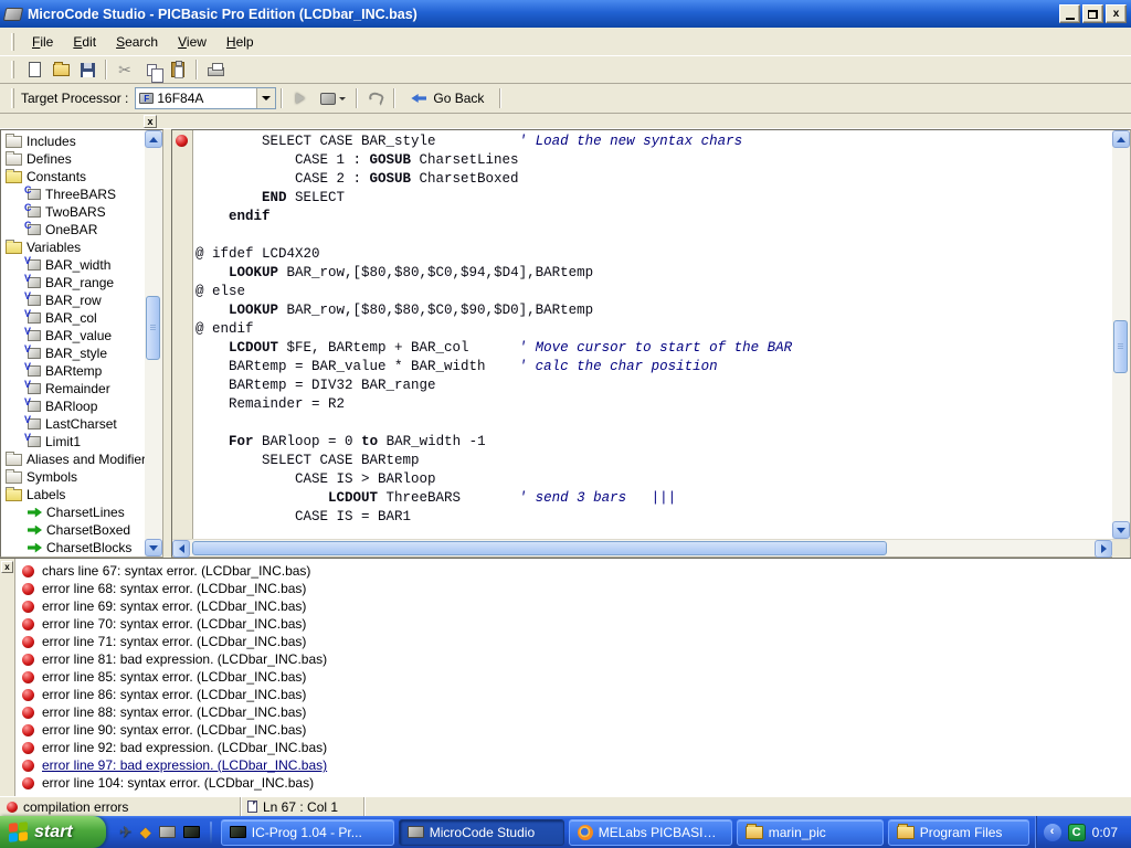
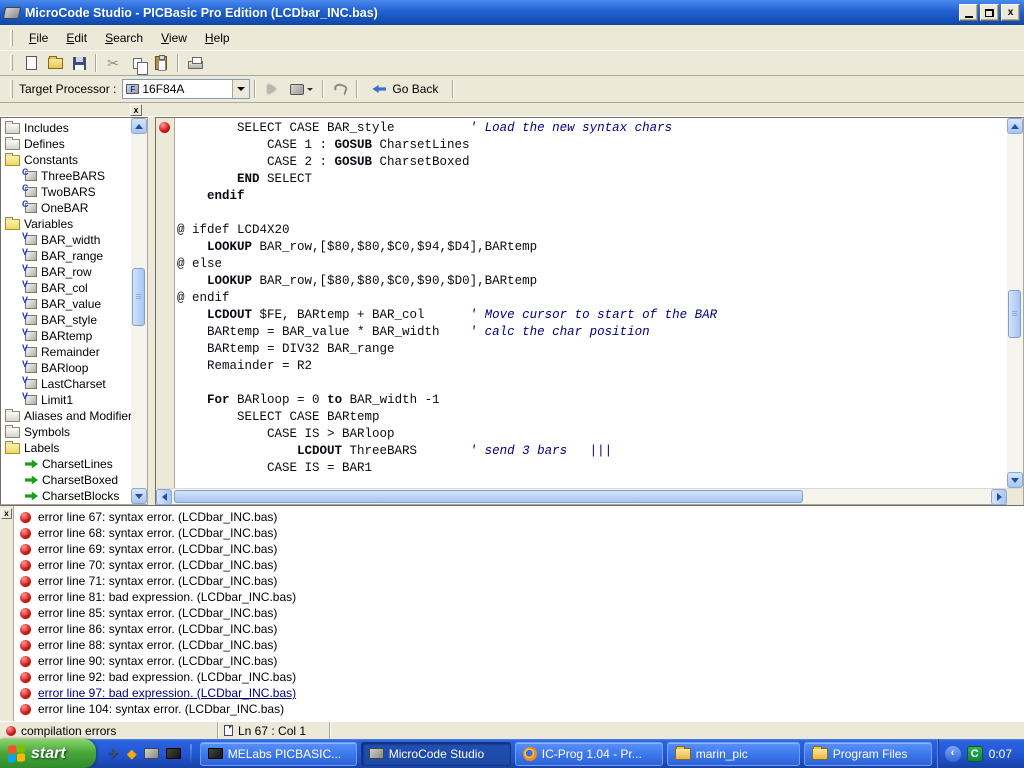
  MicroCode Studio - PICBasic Pro Edition (LCDbar_INC.bas)
  x
  File
  Edit
  Search
  View
  Help
  ✂
  Target Processor :
  F
  16F84A
  Go Back
  x
  Includes
  Defines
  Constants
  ThreeBARS
  TwoBARS
  OneBAR
  Variables
  BAR_width
  BAR_range
  BAR_row
  BAR_col
  BAR_value
  BAR_style
  BARtemp
  Remainder
  BARloop
  LastCharset
  Limit1
  Aliases and Modifie
  Symbols
  Labels
  CharsetLines
  CharsetBoxed
  CharsetBlocks
  SELECT CASE BAR_style ' Load the new syntax chars
  CASE 1 : GOSUB CharsetLines
  CASE 2 : GOSUB CharsetBoxed
  END SELECT
  endif
  @ ifdef LCD4X20
  LOOKUP BAR_row,[$80,$80,$C0,$94,$D4],BARtemp
  @ else
  LOOKUP BAR_row,[$80,$80,$C0,$90,$D0],BARtemp
  @ endif
  LCDOUT $FE, BARtemp + BAR_col ' Move cursor to start of the BAR
  BARtemp = BAR_value * BAR_width ' calc the char position
  BARtemp = DIV32 BAR_range
  Remainder = R2
  For BARloop = 0 to BAR_width -1
  SELECT CASE BARtemp
  CASE IS > BARloop
  LCDOUT ThreeBARS ' send 3 bars |||
  CASE IS = BAR1
  x
- chars line 67: syntax error. (LCDbar_INC.bas)
+ error line 67: syntax error. (LCDbar_INC.bas)
  error line 68: syntax error. (LCDbar_INC.bas)
  error line 69: syntax error. (LCDbar_INC.bas)
  error line 70: syntax error. (LCDbar_INC.bas)
  error line 71: syntax error. (LCDbar_INC.bas)
  error line 81: bad expression. (LCDbar_INC.bas)
  error line 85: syntax error. (LCDbar_INC.bas)
  error line 86: syntax error. (LCDbar_INC.bas)
  error line 88: syntax error. (LCDbar_INC.bas)
  error line 90: syntax error. (LCDbar_INC.bas)
  error line 92: bad expression. (LCDbar_INC.bas)
  error line 97: bad expression. (LCDbar_INC.bas)
  error line 104: syntax error. (LCDbar_INC.bas)
  compilation errors
  Ln 67 : Col 1
  start
  ✈
  ◆
- IC-Prog 1.04 - Pr...
+ MELabs PICBASIC...
  MicroCode Studio
- MELabs PICBASIC...
+ IC-Prog 1.04 - Pr...
  marin_pic
  Program Files
  ‹
  C
  0:07
